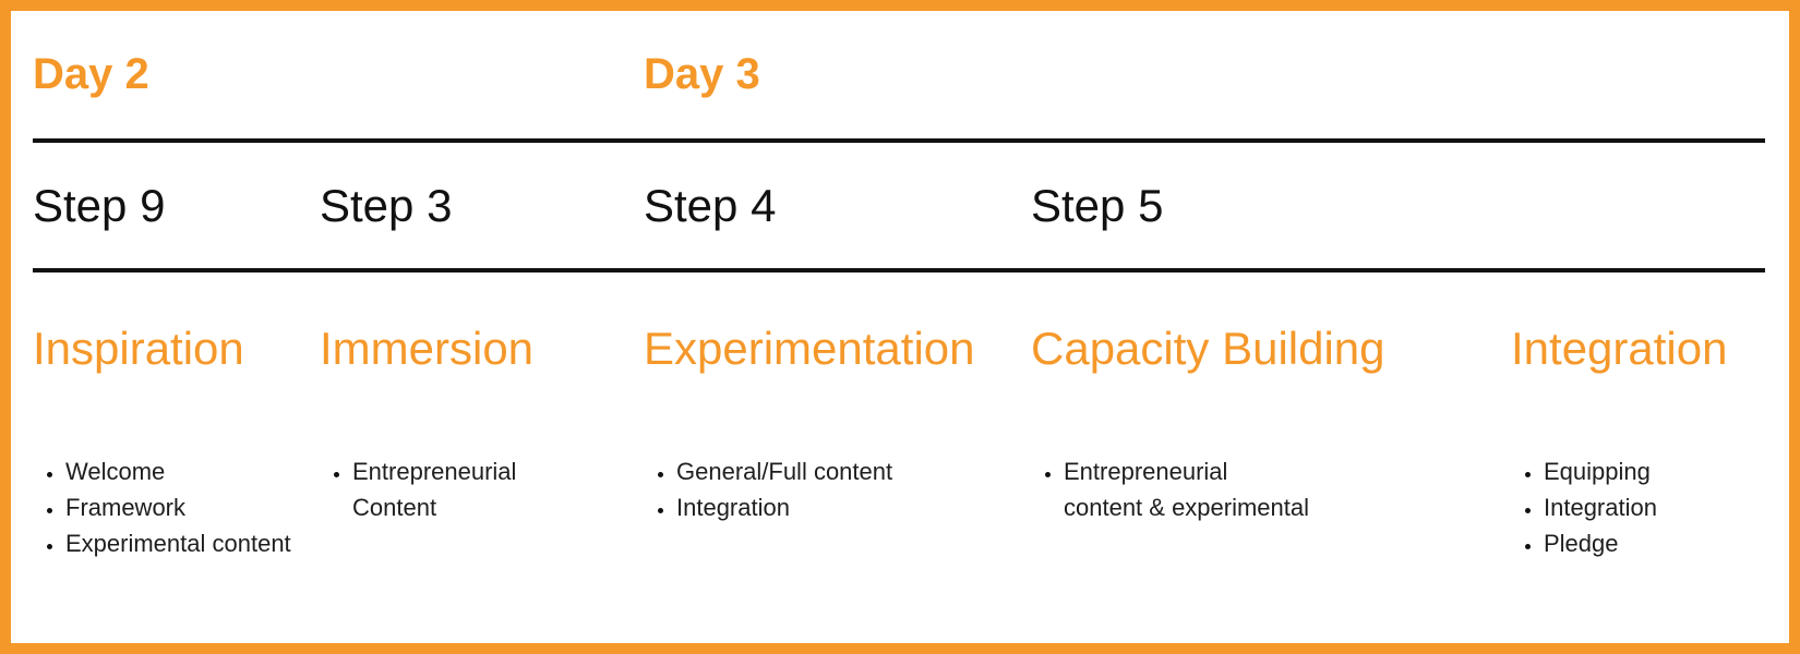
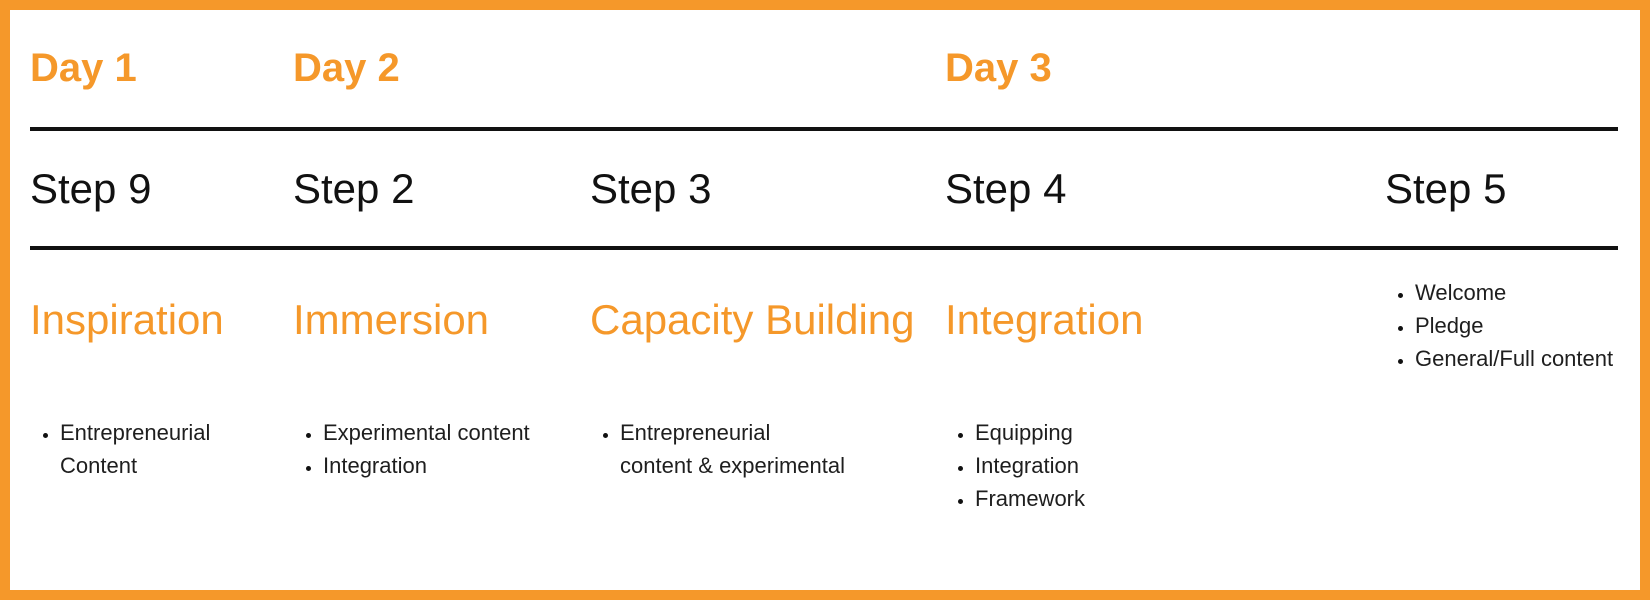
+ Day 1
  Day 2
  Day 3
  Step 9
+ Step 2
  Step 3
  Step 4
  Step 5
  Inspiration
  Immersion
- Experimentation
  Capacity Building
  Integration
  Welcome
- Framework
+ Pledge
- Experimental content
+ General/Full content
  Entrepreneurial
  Content
- General/Full content
+ Experimental content
  Integration
  Entrepreneurial
  content & experimental
  Equipping
  Integration
- Pledge
+ Framework
